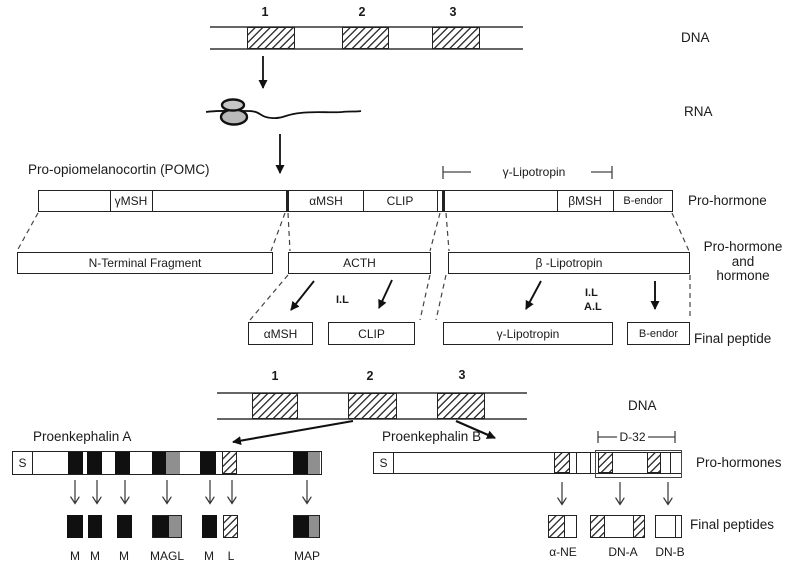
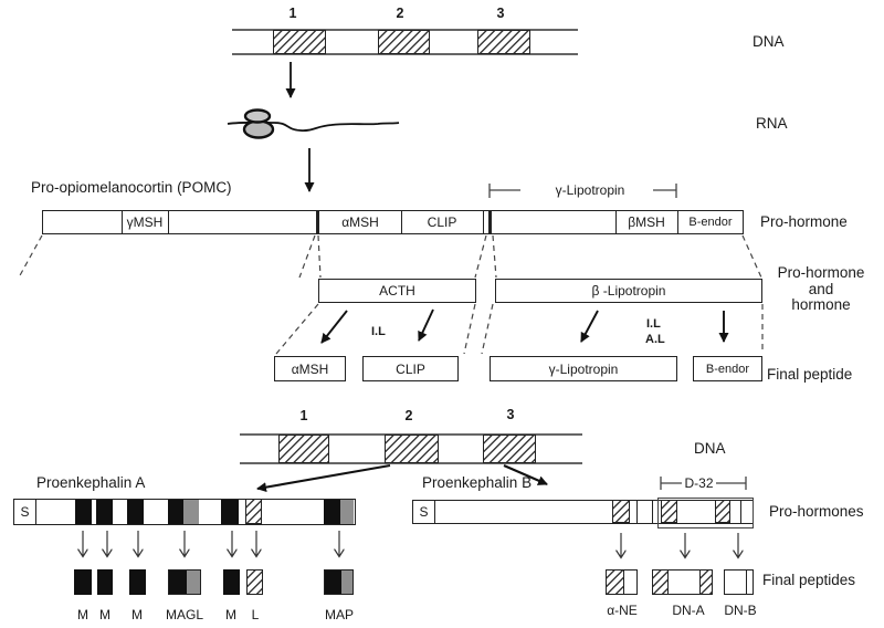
  1
  2
  3
  DNA
  RNA
  Pro-opiomelanocortin (POMC)
  γ-Lipotropin
  γMSH
  αMSH
  CLIP
  βMSH
  B-endor
  Pro-hormone
- N-Terminal Fragment
  ACTH
  β -Lipotropin
  Pro-hormone
  and
  hormone
  I.L
  I.L
  A.L
  αMSH
  CLIP
  γ-Lipotropin
  B-endor
  Final peptide
  1
  2
  3
  DNA
  Proenkephalin A
  Proenkephalin B
  D-32
  S
  S
  Pro-hormones
  M
  M
  M
  MAGL
  M
  L
  MAP
  α-NE
  DN-A
  DN-B
  Final peptides
